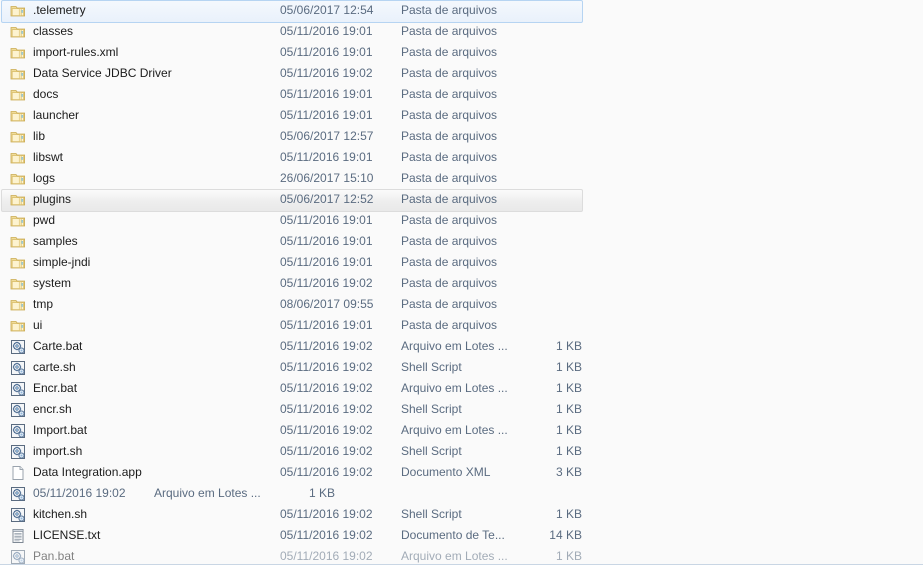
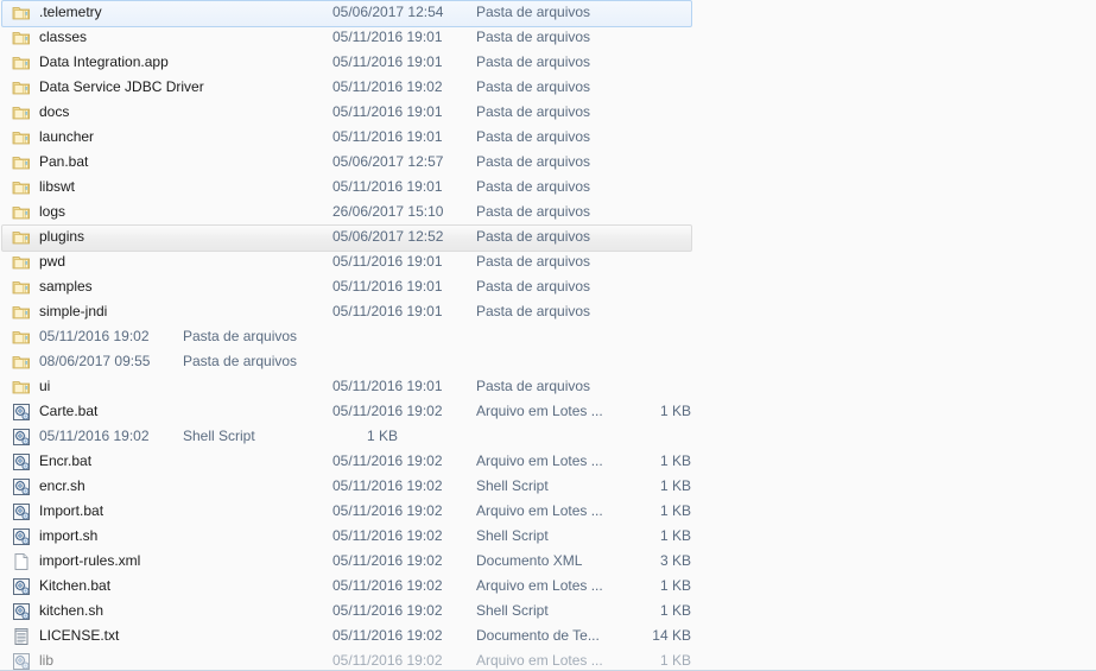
  .telemetry
  05/06/2017 12:54
  Pasta de arquivos
  classes
  05/11/2016 19:01
  Pasta de arquivos
- import-rules.xml
+ Data Integration.app
  05/11/2016 19:01
  Pasta de arquivos
  Data Service JDBC Driver
  05/11/2016 19:02
  Pasta de arquivos
  docs
  05/11/2016 19:01
  Pasta de arquivos
  launcher
  05/11/2016 19:01
  Pasta de arquivos
- lib
+ Pan.bat
  05/06/2017 12:57
  Pasta de arquivos
  libswt
  05/11/2016 19:01
  Pasta de arquivos
  logs
  26/06/2017 15:10
  Pasta de arquivos
  plugins
  05/06/2017 12:52
  Pasta de arquivos
  pwd
  05/11/2016 19:01
  Pasta de arquivos
  samples
  05/11/2016 19:01
  Pasta de arquivos
  simple-jndi
  05/11/2016 19:01
  Pasta de arquivos
- system
  05/11/2016 19:02
  Pasta de arquivos
- tmp
  08/06/2017 09:55
  Pasta de arquivos
  ui
  05/11/2016 19:01
  Pasta de arquivos
  Carte.bat
  05/11/2016 19:02
  Arquivo em Lotes ...
  1 KB
- carte.sh
  05/11/2016 19:02
  Shell Script
  1 KB
  Encr.bat
  05/11/2016 19:02
  Arquivo em Lotes ...
  1 KB
  encr.sh
  05/11/2016 19:02
  Shell Script
  1 KB
  Import.bat
  05/11/2016 19:02
  Arquivo em Lotes ...
  1 KB
  import.sh
  05/11/2016 19:02
  Shell Script
  1 KB
- Data Integration.app
+ import-rules.xml
  05/11/2016 19:02
  Documento XML
  3 KB
+ Kitchen.bat
  05/11/2016 19:02
  Arquivo em Lotes ...
  1 KB
  kitchen.sh
  05/11/2016 19:02
  Shell Script
  1 KB
  LICENSE.txt
  05/11/2016 19:02
  Documento de Te...
  14 KB
- Pan.bat
+ lib
  05/11/2016 19:02
  Arquivo em Lotes ...
  1 KB
